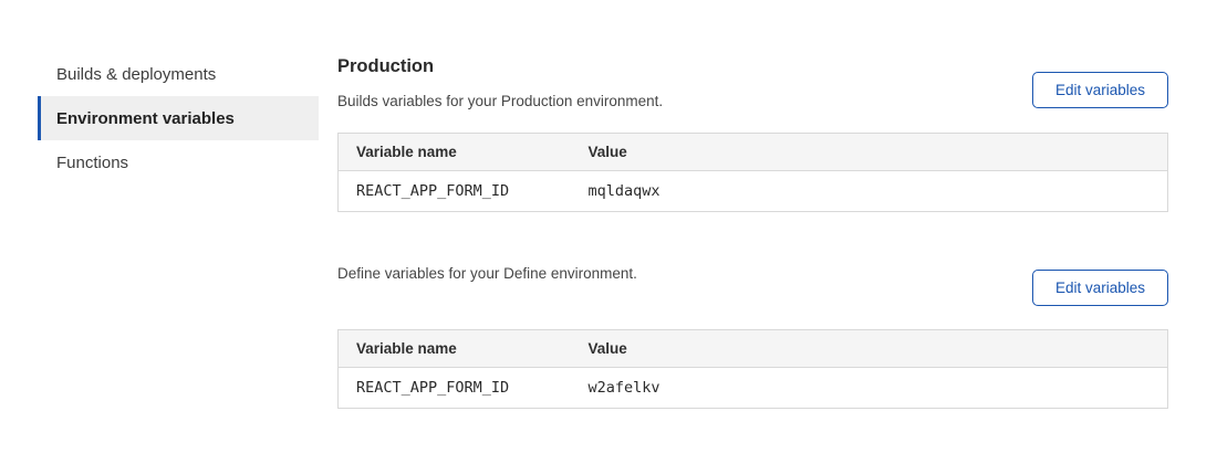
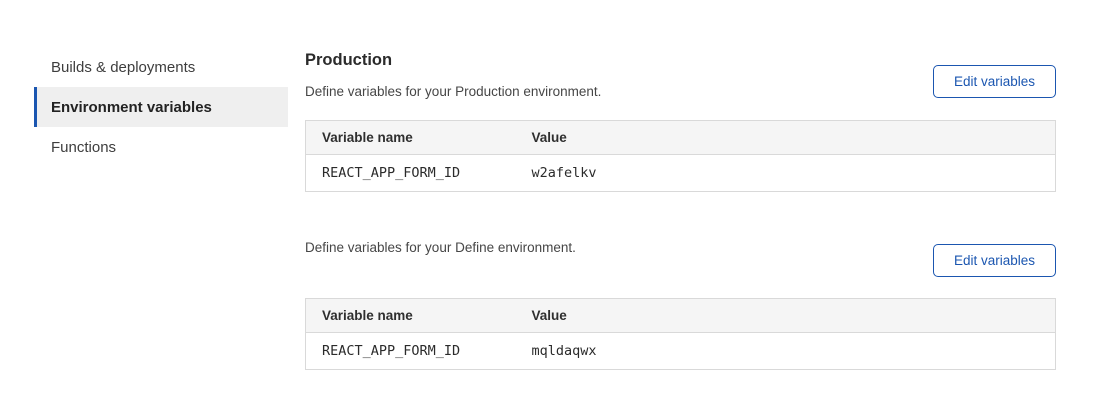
  Builds & deployments
  Environment variables
  Functions
  Production
- Builds variables for your Production environment.
+ Define variables for your Production environment.
  Edit variables
  Variable name	Value
- REACT_APP_FORM_ID	mqldaqwx
+ REACT_APP_FORM_ID	w2afelkv
  Define variables for your Define environment.
  Edit variables
  Variable name	Value
- REACT_APP_FORM_ID	w2afelkv
+ REACT_APP_FORM_ID	mqldaqwx
